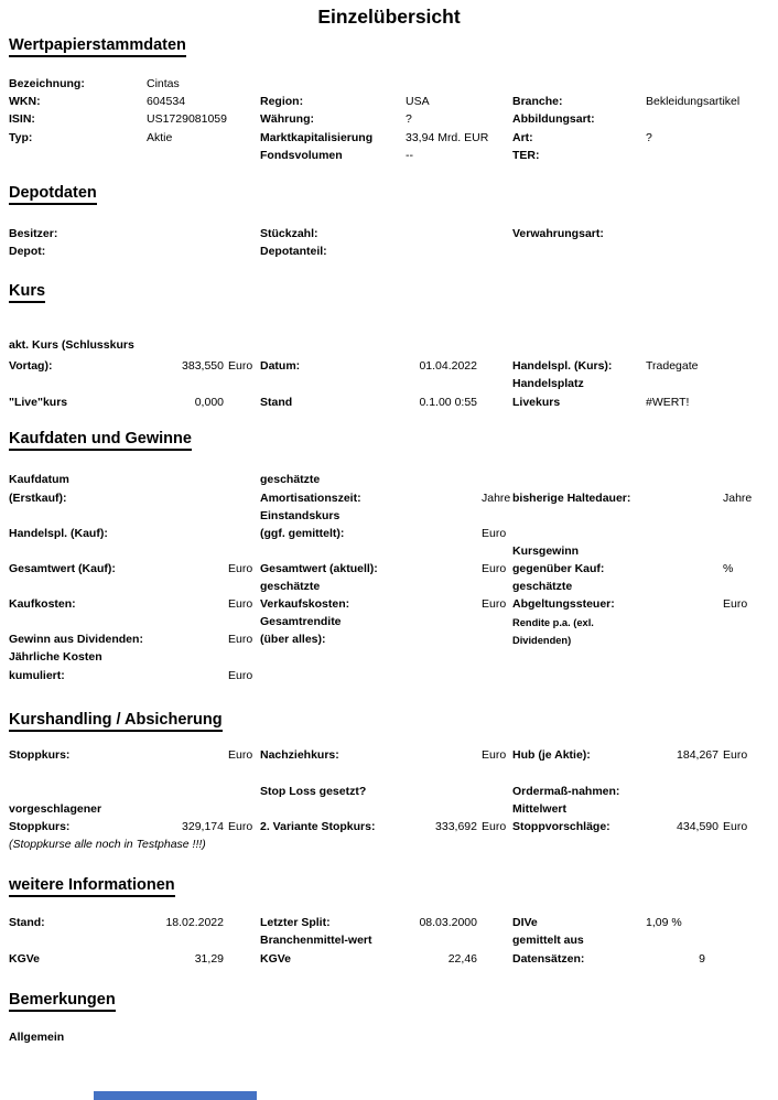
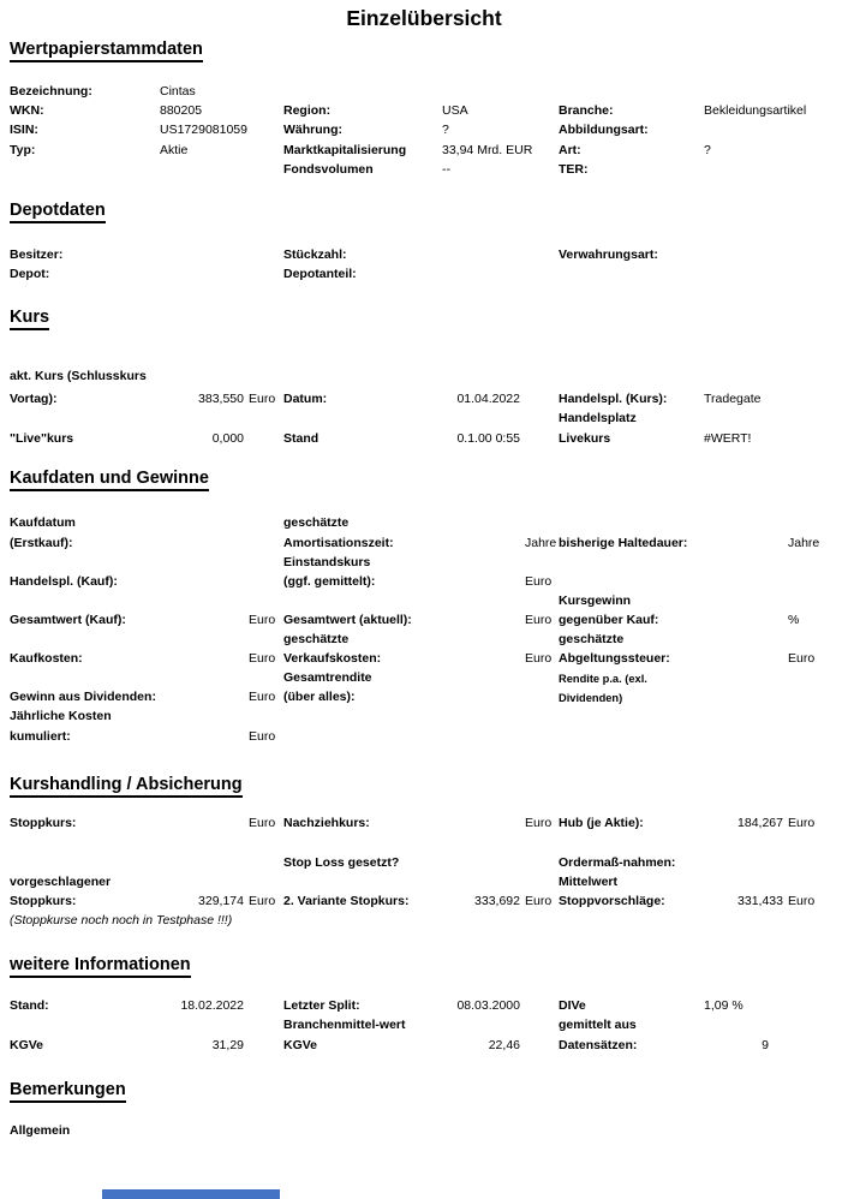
  Einzelübersicht
  Wertpapierstammdaten
  Bezeichnung:
  Cintas
  WKN:
- 604534
+ 880205
  Region:
  USA
  Branche:
  Bekleidungsartikel
  ISIN:
  US1729081059
  Währung:
  ?
  Abbildungsart:
  Typ:
  Aktie
  Marktkapitalisierung
  33,94 Mrd. EUR
  Art:
  ?
  Fondsvolumen
  --
  TER:
  Depotdaten
  Besitzer:
  Stückzahl:
  Verwahrungsart:
  Depot:
  Depotanteil:
  Kurs
  akt. Kurs (Schlusskurs
  Vortag):
  383,550
  Euro
  Datum:
  01.04.2022
  Handelspl. (Kurs):
  Tradegate
  Handelsplatz
  "Live"kurs
  0,000
  Stand
  0.1.00 0:55
  Livekurs
  #WERT!
  Kaufdaten und Gewinne
  Kaufdatum
  geschätzte
  (Erstkauf):
  Amortisationszeit:
  Jahre
  bisherige Haltedauer:
  Jahre
  Einstandskurs
  Handelspl. (Kauf):
  (ggf. gemittelt):
  Euro
  Kursgewinn
  Gesamtwert (Kauf):
  Euro
  Gesamtwert (aktuell):
  Euro
  gegenüber Kauf:
  %
  geschätzte
  geschätzte
  Kaufkosten:
  Euro
  Verkaufskosten:
  Euro
  Abgeltungssteuer:
  Euro
  Gesamtrendite
  Rendite p.a. (exl.
  Gewinn aus Dividenden:
  Euro
  (über alles):
  Dividenden)
  Jährliche Kosten
  kumuliert:
  Euro
  Kurshandling / Absicherung
  Stoppkurs:
  Euro
  Nachziehkurs:
  Euro
  Hub (je Aktie):
  184,267
  Euro
  Stop Loss gesetzt?
  Ordermaß-nahmen:
  vorgeschlagener
  Mittelwert
  Stoppkurs:
  329,174
  Euro
  2. Variante Stopkurs:
  333,692
  Euro
  Stoppvorschläge:
- 434,590
+ 331,433
  Euro
- (Stoppkurse alle noch in Testphase !!!)
+ (Stoppkurse noch noch in Testphase !!!)
  weitere Informationen
  Stand:
  18.02.2022
  Letzter Split:
  08.03.2000
  DIVe
  1,09 %
  Branchenmittel-wert
  gemittelt aus
  KGVe
  31,29
  KGVe
  22,46
  Datensätzen:
  9
  Bemerkungen
  Allgemein
